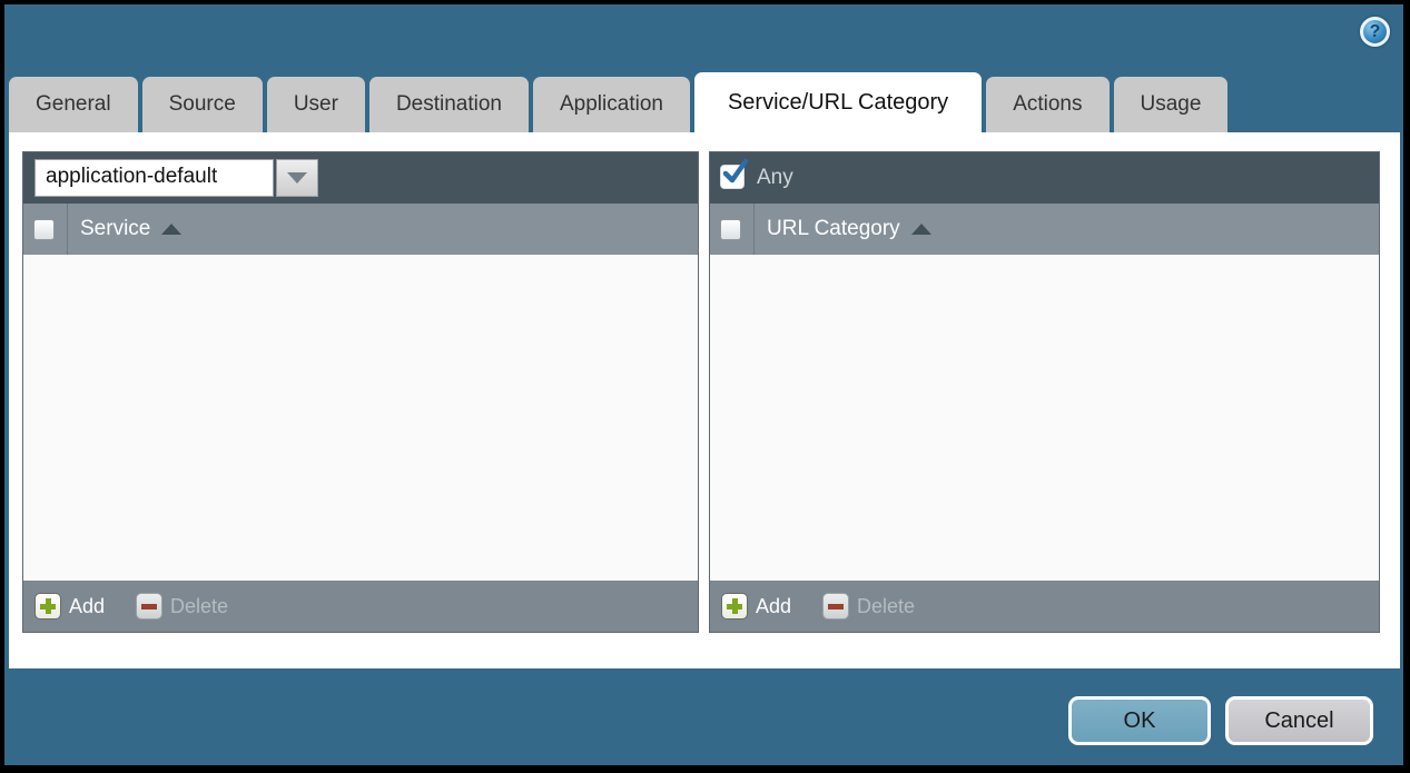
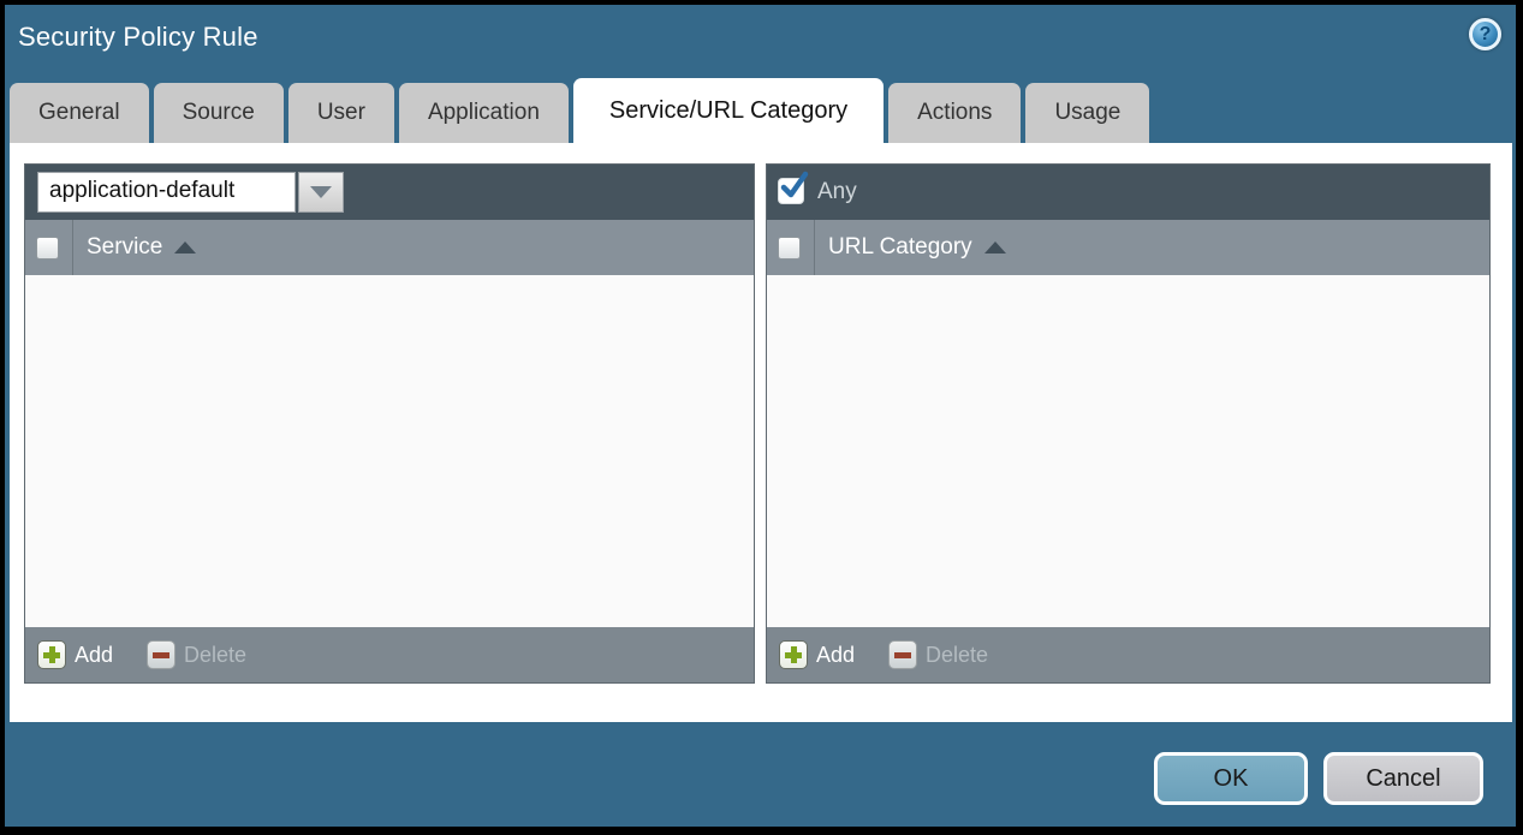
+ Security Policy Rule
  ?
  General
  Source
  User
- Destination
  Application
  Service/URL Category
  Actions
  Usage
  application-default
  Service
  Add
  Delete
  Any
  URL Category
  Add
  Delete
  OK
  Cancel
